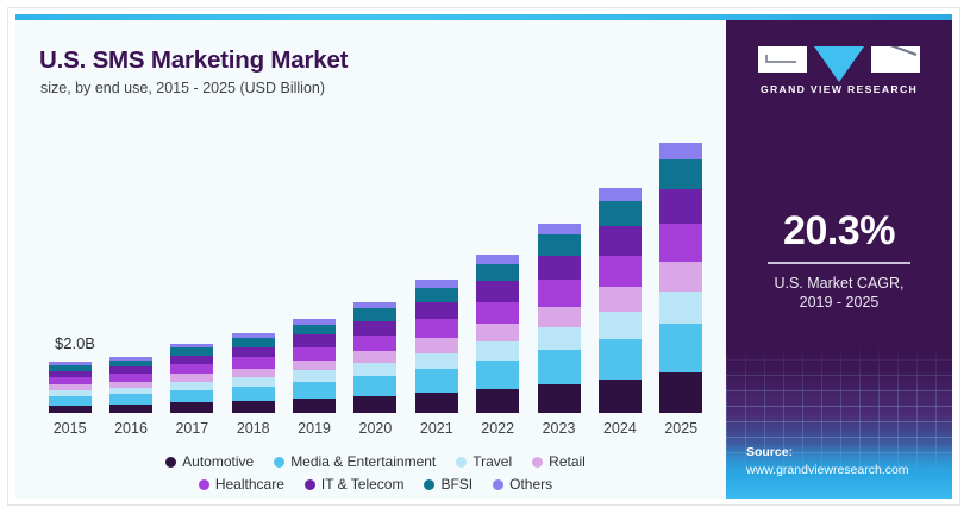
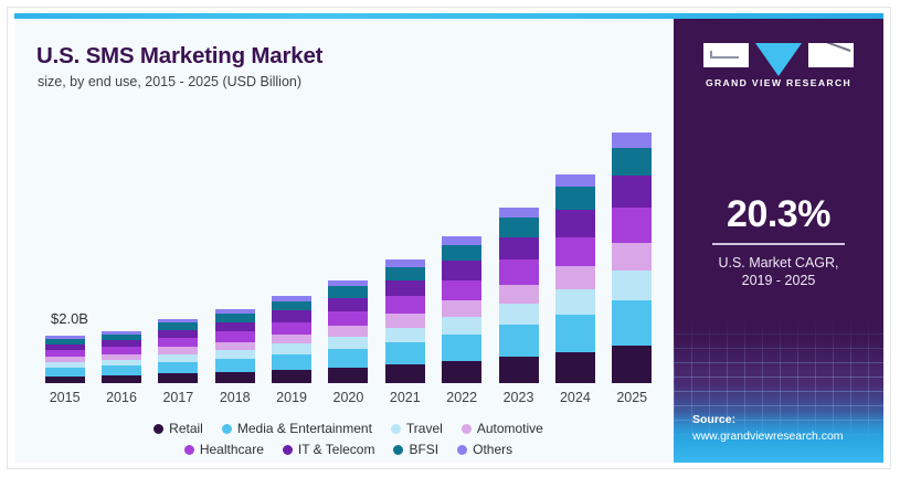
  U.S. SMS Marketing Market
  size, by end use, 2015 - 2025 (USD Billion)
  $2.0B
  2015
  2016
  2017
  2018
  2019
  2020
  2021
  2022
  2023
  2024
  2025
- Automotive
+ Retail
  Media & Entertainment
  Travel
- Retail
+ Automotive
  Healthcare
  IT & Telecom
  BFSI
  Others
  GRAND VIEW RESEARCH
  20.3%
  U.S. Market CAGR,
  2019 - 2025
  Source:
  www.grandviewresearch.com
